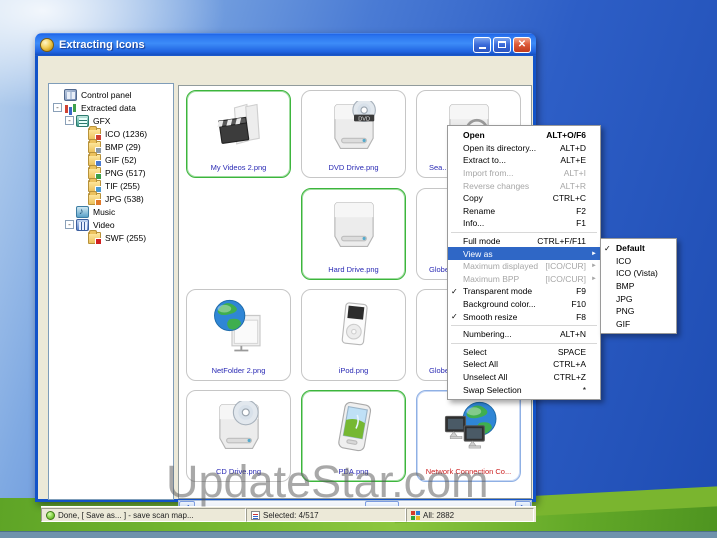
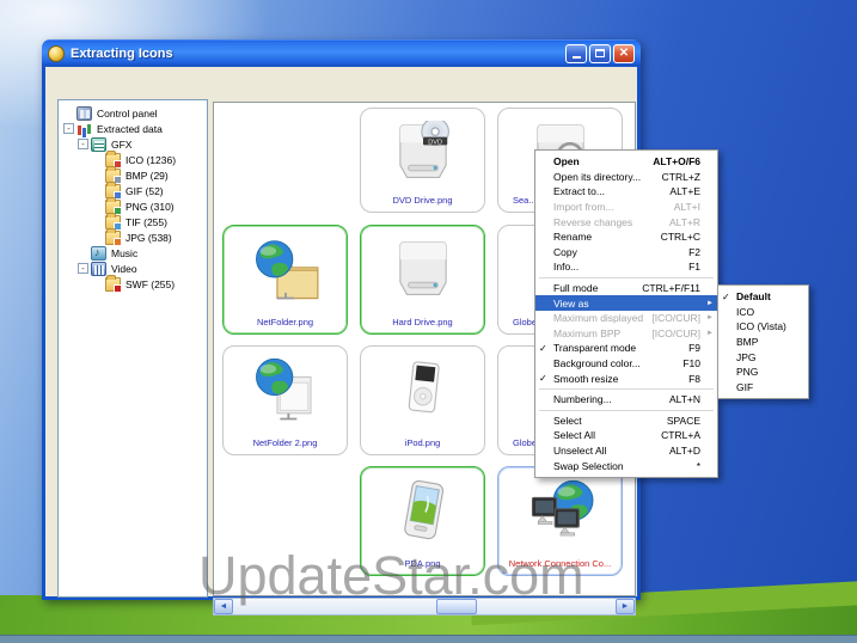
  Extracting Icons
  ✕
  Control panel
  -
  Extracted data
  -
  GFX
  ICO (1236)
  BMP (29)
  GIF (52)
- PNG (517)
+ PNG (310)
  TIF (255)
  JPG (538)
  Music
  -
  Video
  SWF (255)
- My Videos 2.png
  DVD Drive.png
  Sea..
+ NetFolder.png
  Hard Drive.png
  NetFolder 2.png
  iPod.png
- CD Drive.png
  PDA.png
  Network Connection Co...
- Done, [ Save as... ] - save scan map...
- Selected: 4/517
- All: 2882
  Open
  ALT+O/F6
  Open its directory...
- ALT+D
+ CTRL+Z
  Extract to...
  ALT+E
  Import from...
  ALT+I
  Reverse changes
  ALT+R
- Copy
+ Rename
  CTRL+C
- Rename
+ Copy
  F2
  Info...
  F1
  Full mode
  CTRL+F/F11
  View as
  Maximum displayed
  [ICO/CUR]
  Maximum BPP
  [ICO/CUR]
  ✓
  Transparent mode
  F9
  Background color...
  F10
  ✓
  Smooth resize
  F8
  Numbering...
  ALT+N
  Select
  SPACE
  Select All
  CTRL+A
  Unselect All
- CTRL+Z
+ ALT+D
  Swap Selection
  *
  ✓
  Default
  ICO
  ICO (Vista)
  BMP
  JPG
  PNG
  GIF
  UpdateStar.com
